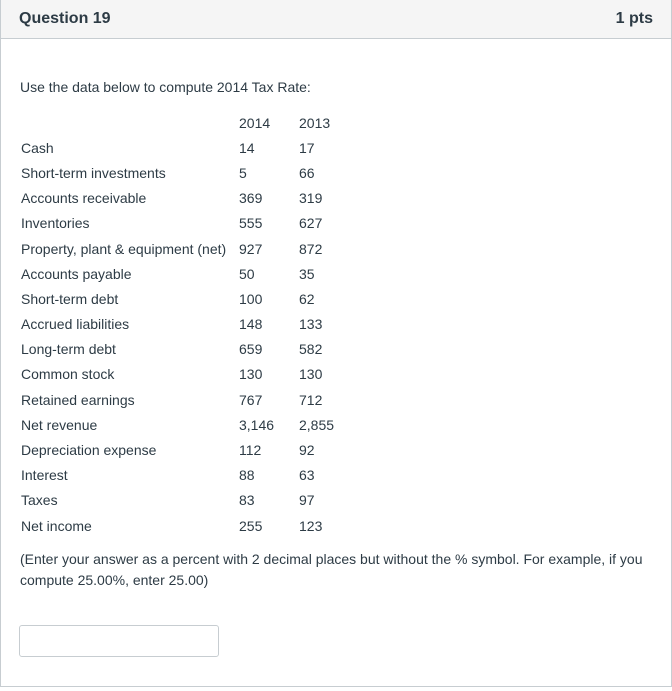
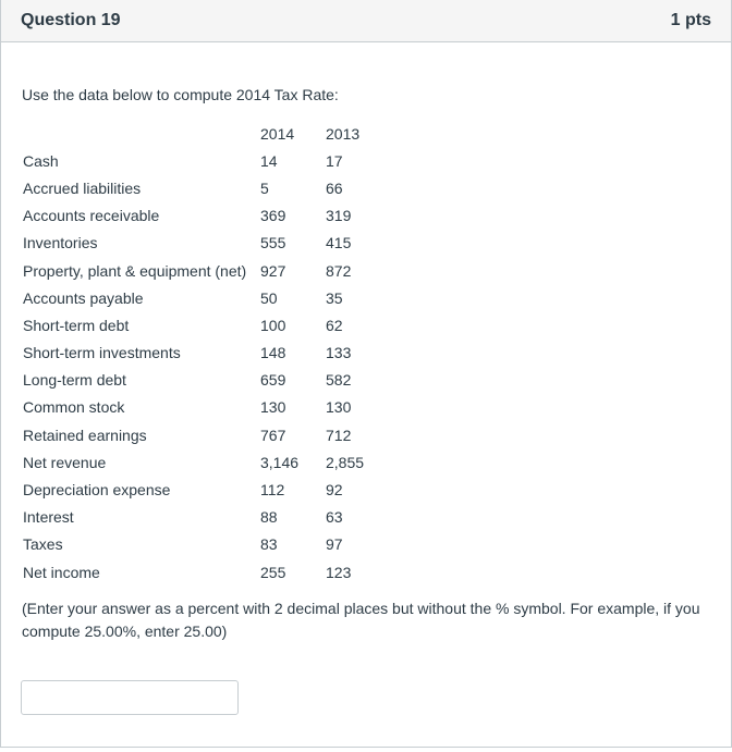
  Question 19
  1 pts
  Use the data below to compute 2014 Tax Rate:
  	2014	2013
  Cash	14	17
- Short-term investments	5	66
+ Accrued liabilities	5	66
  Accounts receivable	369	319
- Inventories	555	627
+ Inventories	555	415
  Property, plant & equipment (net)	927	872
  Accounts payable	50	35
  Short-term debt	100	62
- Accrued liabilities	148	133
+ Short-term investments	148	133
  Long-term debt	659	582
  Common stock	130	130
  Retained earnings	767	712
  Net revenue	3,146	2,855
  Depreciation expense	112	92
  Interest	88	63
  Taxes	83	97
  Net income	255	123
  (Enter your answer as a percent with 2 decimal places but without the % symbol. For example, if you compute 25.00%, enter 25.00)
